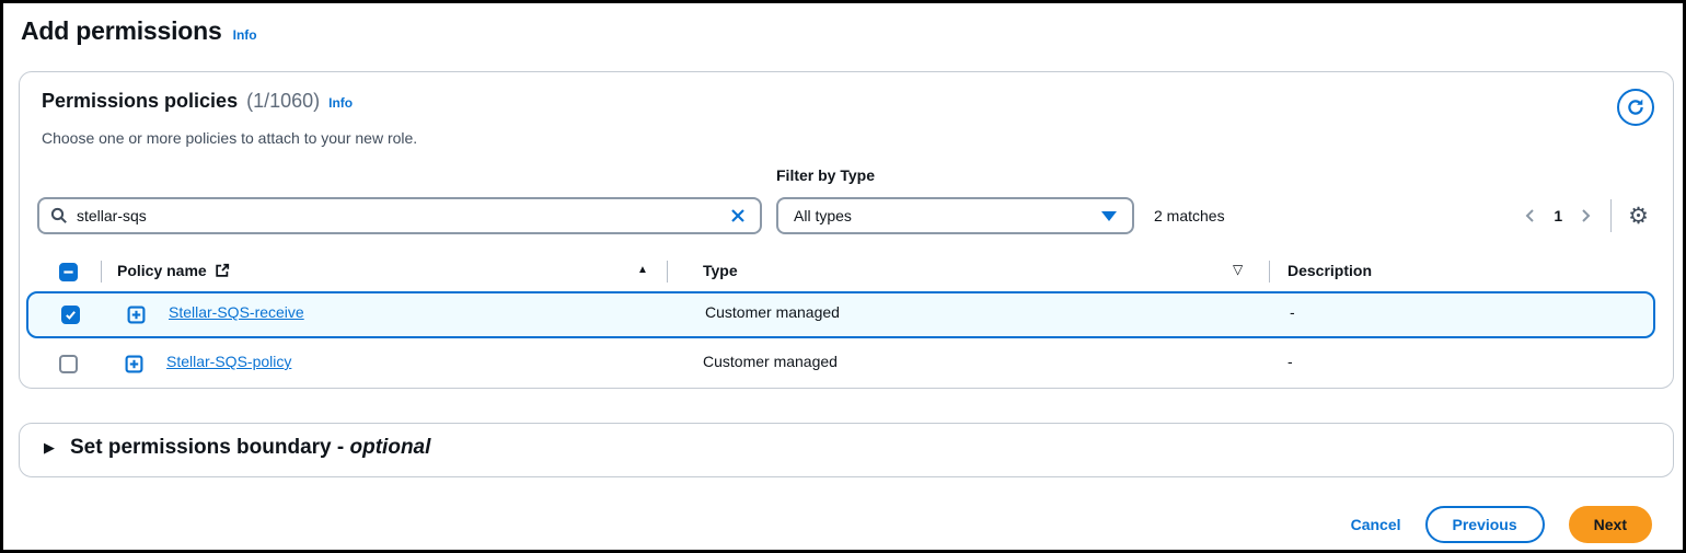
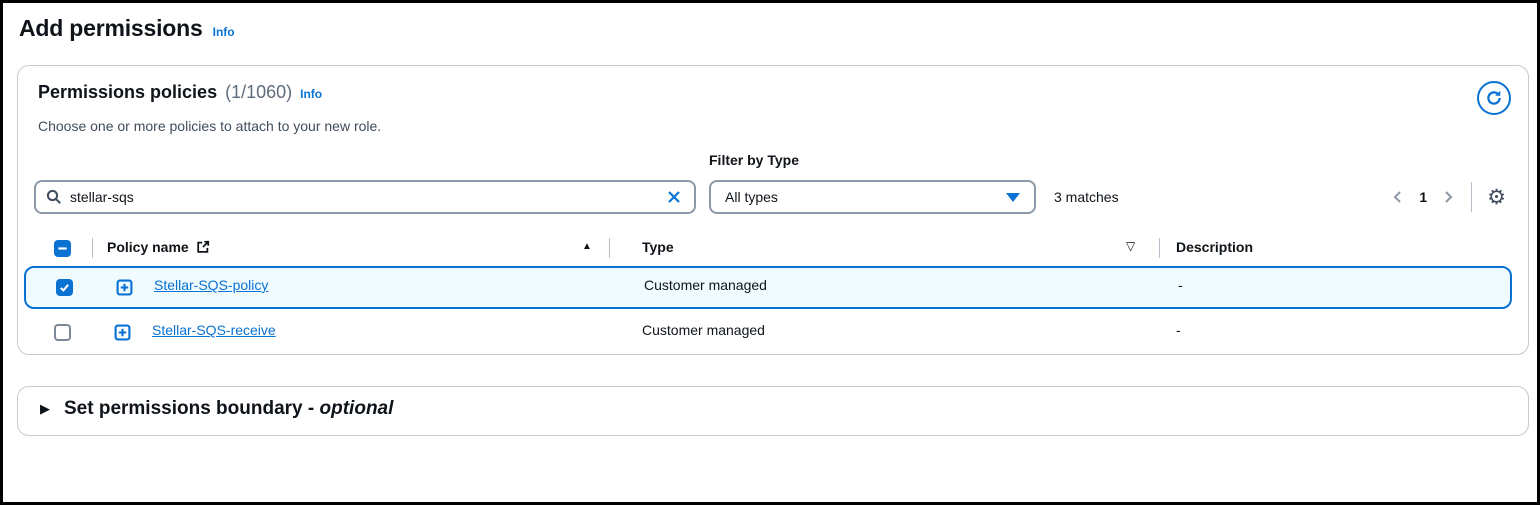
  Add permissions
  Info
  Permissions policies
  (1/1060)
  Info
  Choose one or more policies to attach to your new role.
  Filter by Type
  stellar-sqs
  All types
- 2 matches
+ 3 matches
  1
  ⚙
  Policy name
  ▲
  Type
  ▽
  Description
- Stellar-SQS-receive
+ Stellar-SQS-policy
  Customer managed
  -
- Stellar-SQS-policy
+ Stellar-SQS-receive
  Customer managed
  -
  ▶
  Set permissions boundary - optional
- Cancel
- Previous
- Next
